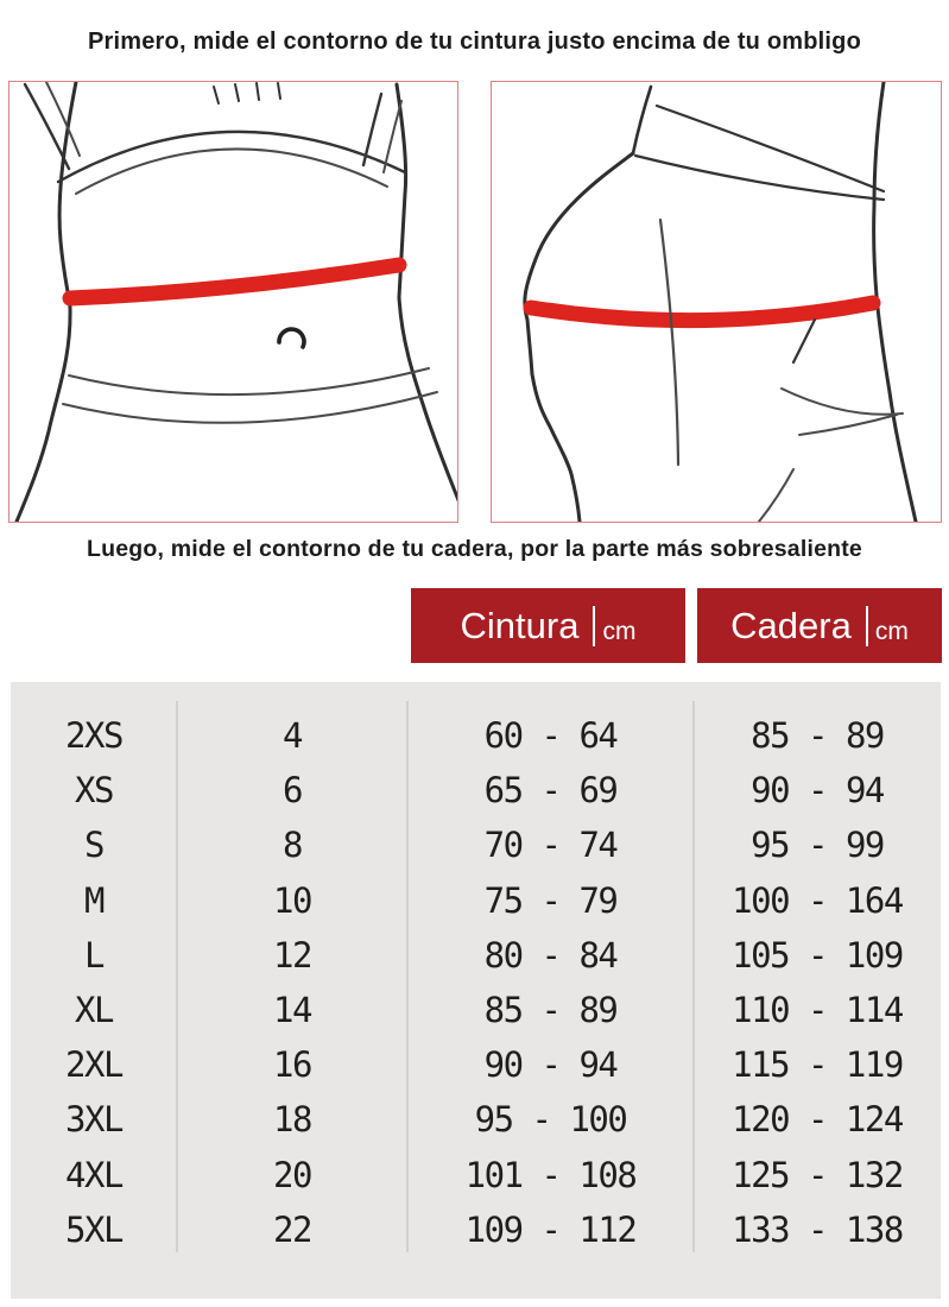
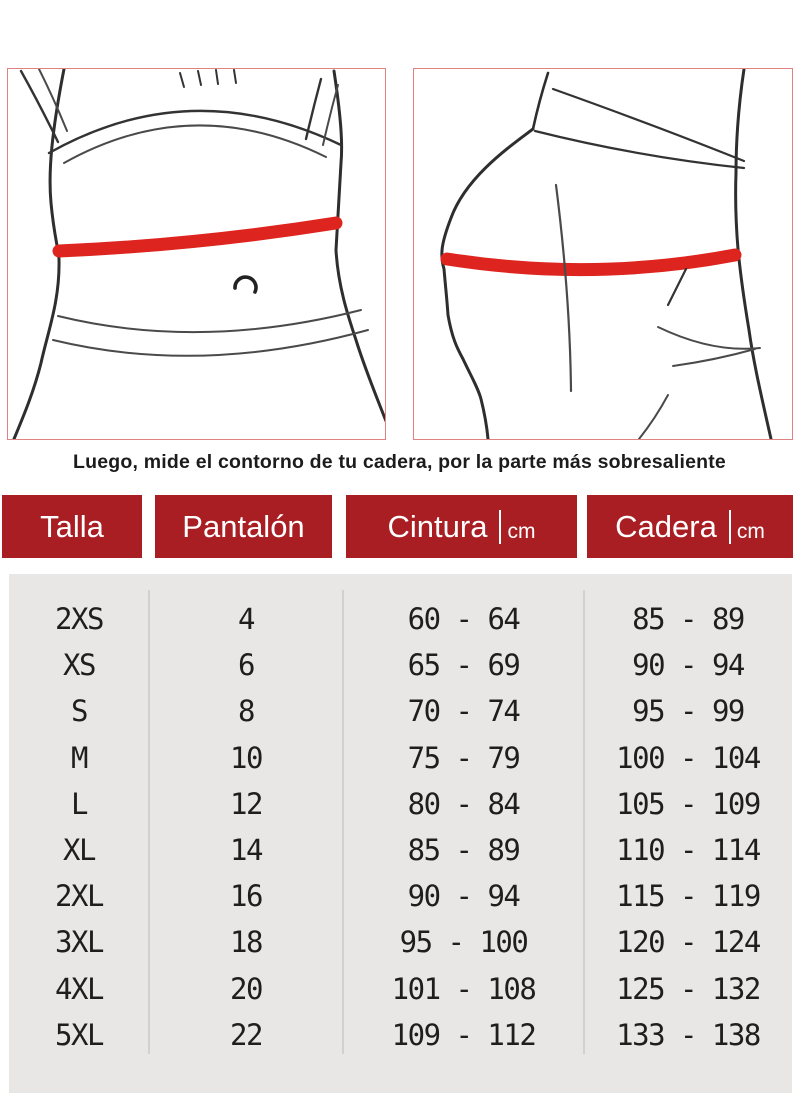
- Primero, mide el contorno de tu cintura justo encima de tu ombligo
  Luego, mide el contorno de tu cadera, por la parte más sobresaliente
+ Talla
+ Pantalón
  Cintura
  cm
  Cadera
  cm
  2XS
  4
  60 - 64
  85 - 89
  XS
  6
  65 - 69
  90 - 94
  S
  8
  70 - 74
  95 - 99
  M
  10
  75 - 79
- 100 - 164
+ 100 - 104
  L
  12
  80 - 84
  105 - 109
  XL
  14
  85 - 89
  110 - 114
  2XL
  16
  90 - 94
  115 - 119
  3XL
  18
  95 - 100
  120 - 124
  4XL
  20
  101 - 108
  125 - 132
  5XL
  22
  109 - 112
  133 - 138
